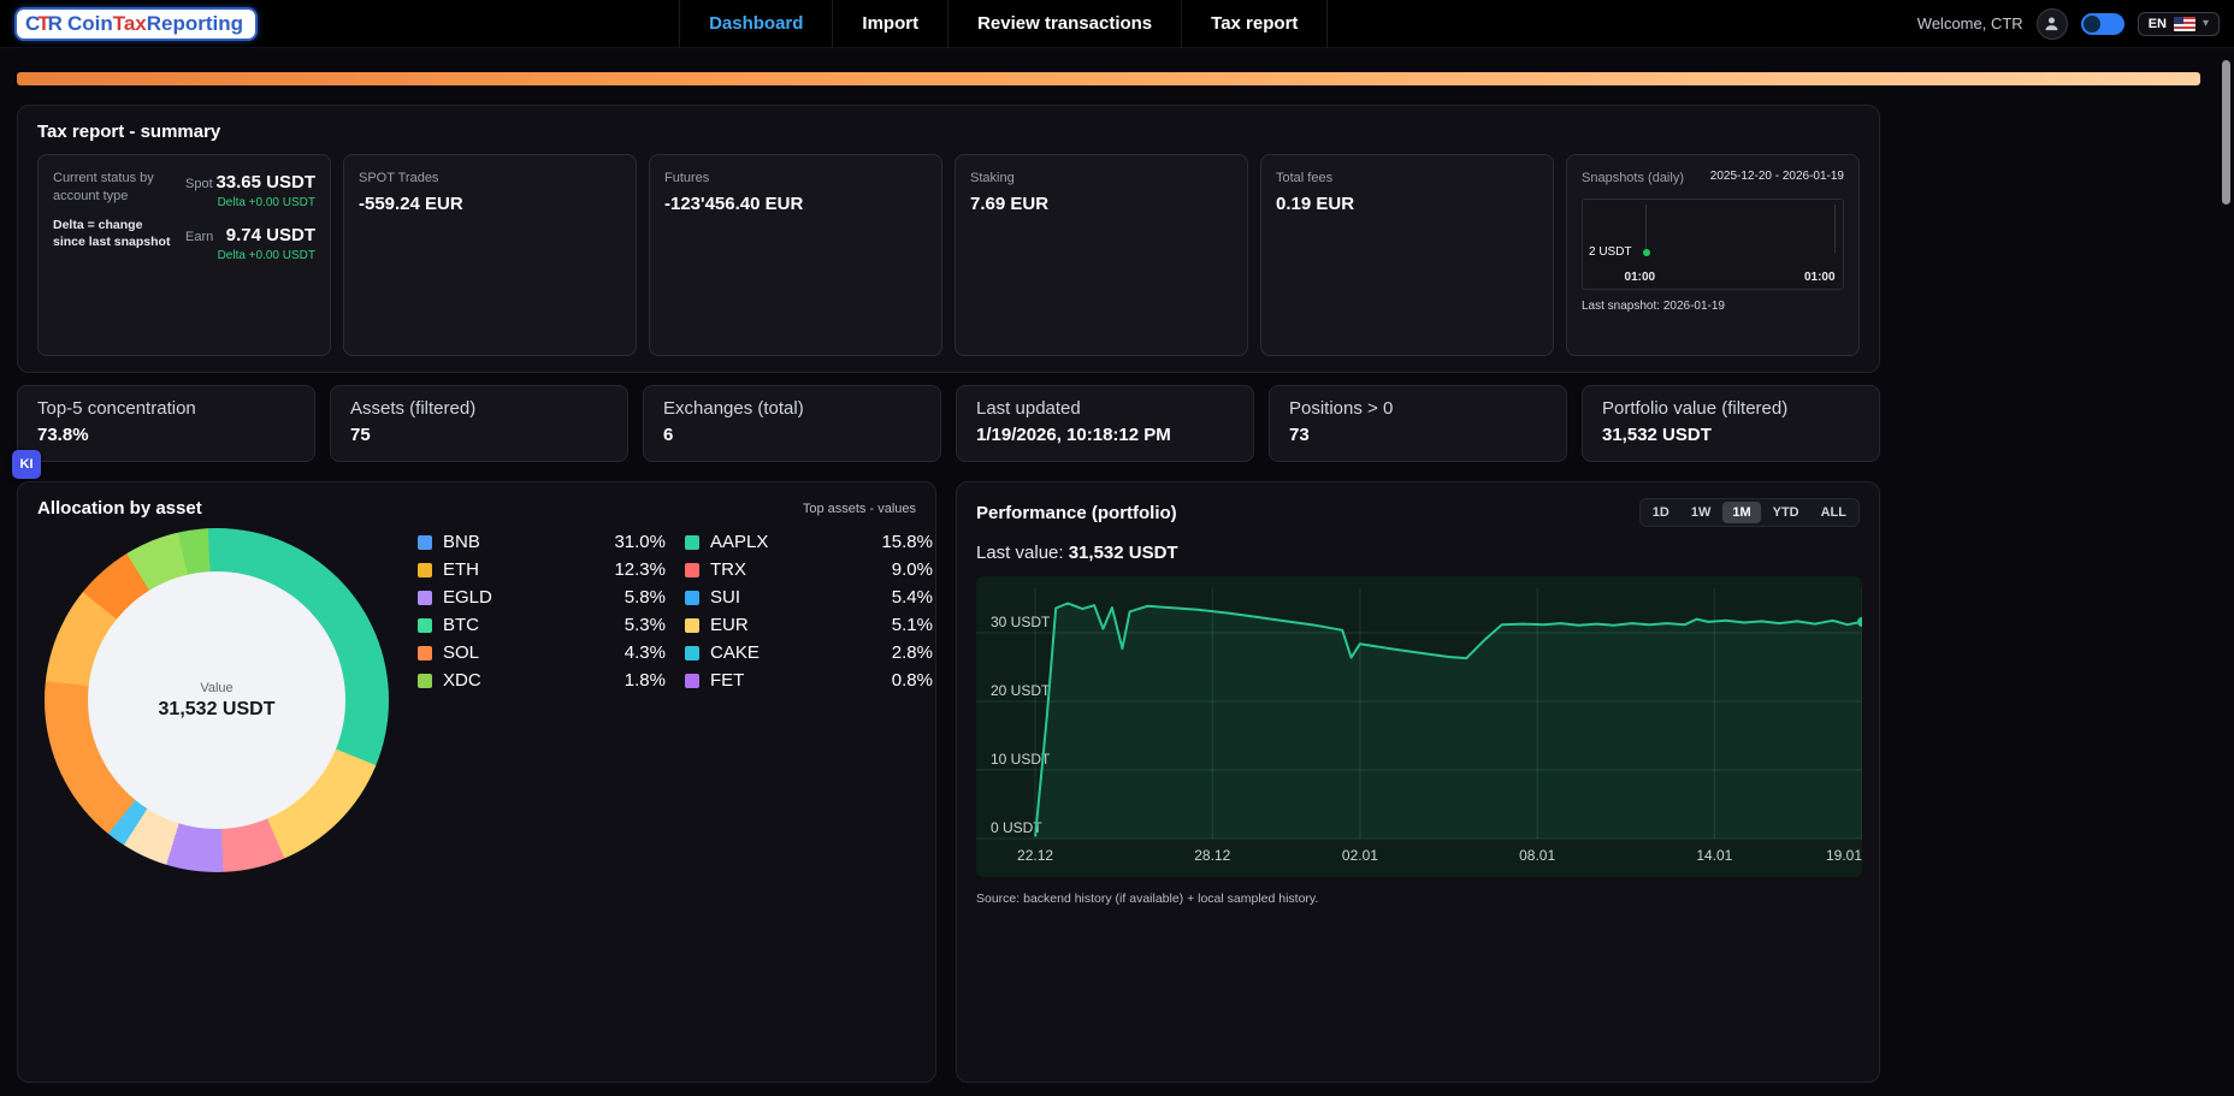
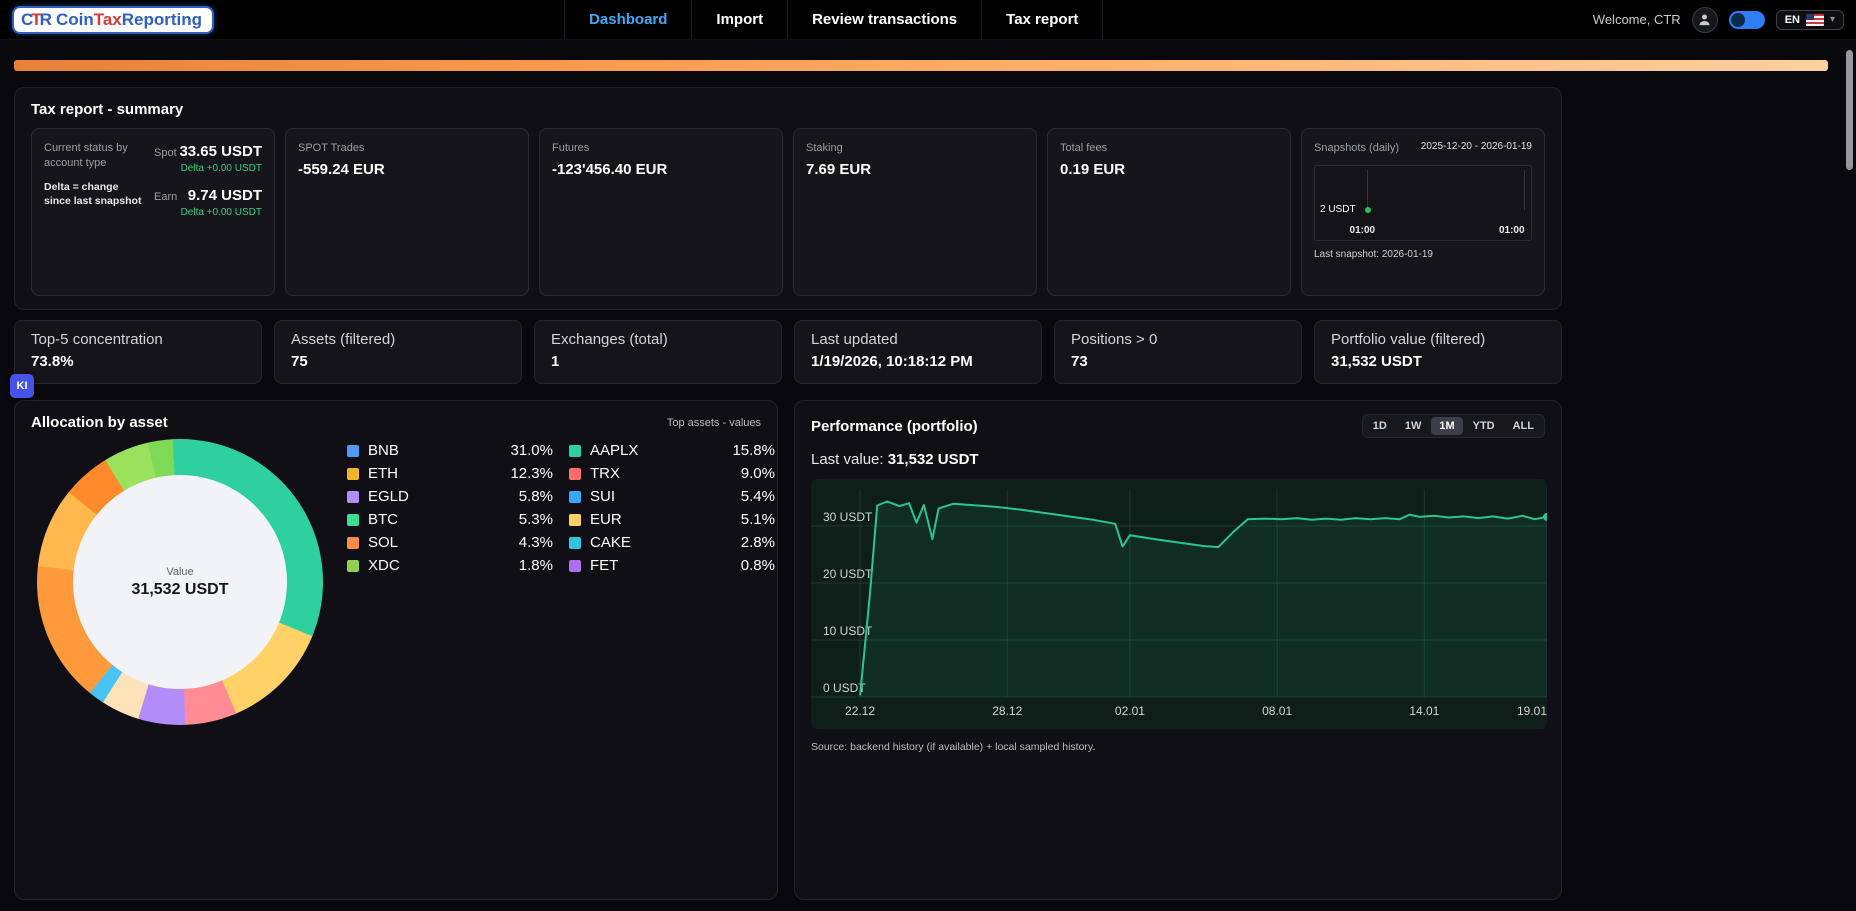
  CTR
  CoinTaxReporting
  Dashboard
  Import
  Review transactions
  Tax report
  Welcome, CTR
  EN
  ▾
  Tax report - summary
  Current status by account type
  Delta = change since last snapshot
  Spot
  33.65 USDT
  Delta +0.00 USDT
  Earn
  9.74 USDT
  Delta +0.00 USDT
  SPOT Trades
  -559.24 EUR
  Futures
  -123'456.40 EUR
  Staking
  7.69 EUR
  Total fees
  0.19 EUR
  Snapshots (daily)
  2025-12-20 - 2026-01-19
  2 USDT
  01:00
  01:00
  Last snapshot: 2026-01-19
  Top-5 concentration
  73.8%
  Assets (filtered)
  75
  Exchanges (total)
- 6
+ 1
  Last updated
  1/19/2026, 10:18:12 PM
  Positions > 0
  73
  Portfolio value (filtered)
  31,532 USDT
  Allocation by asset
  Top assets - values
  Value
  31,532 USDT
  BNB
  31.0%
  ETH
  12.3%
  EGLD
  5.8%
  BTC
  5.3%
  SOL
  4.3%
  XDC
  1.8%
  AAPLX
  15.8%
  TRX
  9.0%
  SUI
  5.4%
  EUR
  5.1%
  CAKE
  2.8%
  FET
  0.8%
  Performance (portfolio)
  1D
  1W
  1M
  YTD
  ALL
  Last value: 31,532 USDT
  0 USDT
  10 USDT
  20 USDT
  30 USDT
  22.12
  28.12
  02.01
  08.01
  14.01
  19.01
  Source: backend history (if available) + local sampled history.
  KI
